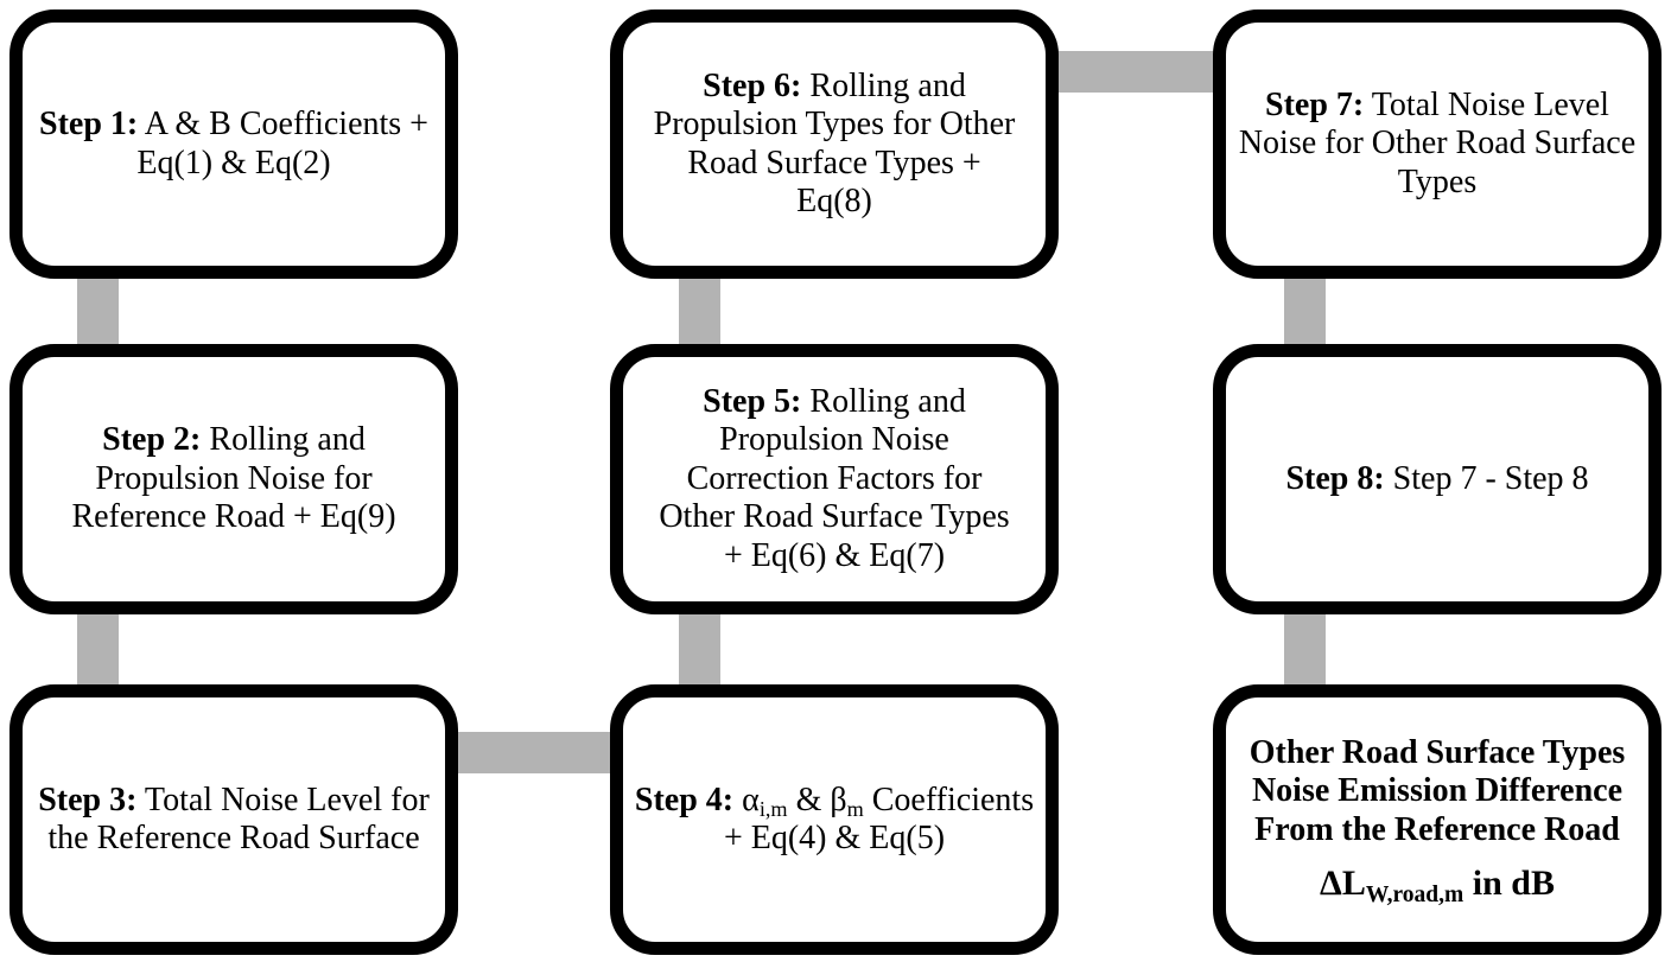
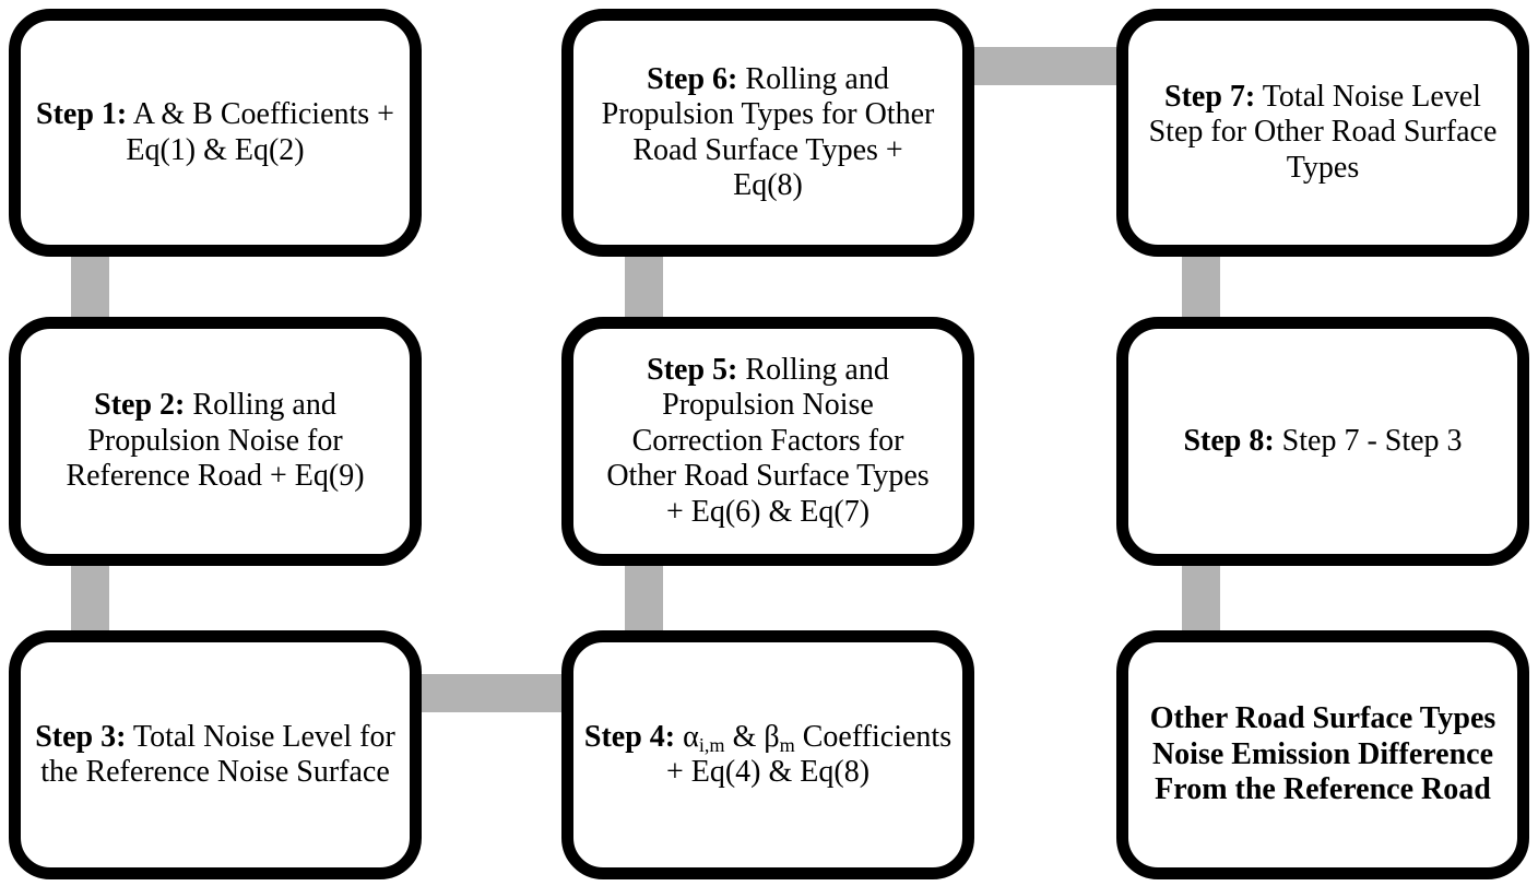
  Step 1: A & B Coefficients + Eq(1) & Eq(2)
  Step 2: Rolling and Propulsion Noise for Reference Road + Eq(9)
- Step 3: Total Noise Level for the Reference Road Surface
+ Step 3: Total Noise Level for the Reference Noise Surface
  Step 6: Rolling and Propulsion Types for Other Road Surface Types + Eq(8)
  Step 5: Rolling and Propulsion Noise Correction Factors for Other Road Surface Types + Eq(6) & Eq(7)
- Step 4: αi,m & βm Coefficients + Eq(4) & Eq(5)
+ Step 4: αi,m & βm Coefficients + Eq(4) & Eq(8)
- Step 7: Total Noise Level Noise for Other Road Surface Types
+ Step 7: Total Noise Level Step for Other Road Surface Types
- Step 8: Step 7 - Step 8
+ Step 8: Step 7 - Step 3
  Other Road Surface Types Noise Emission Difference From the Reference Road
- ΔLW,road,m in dB
